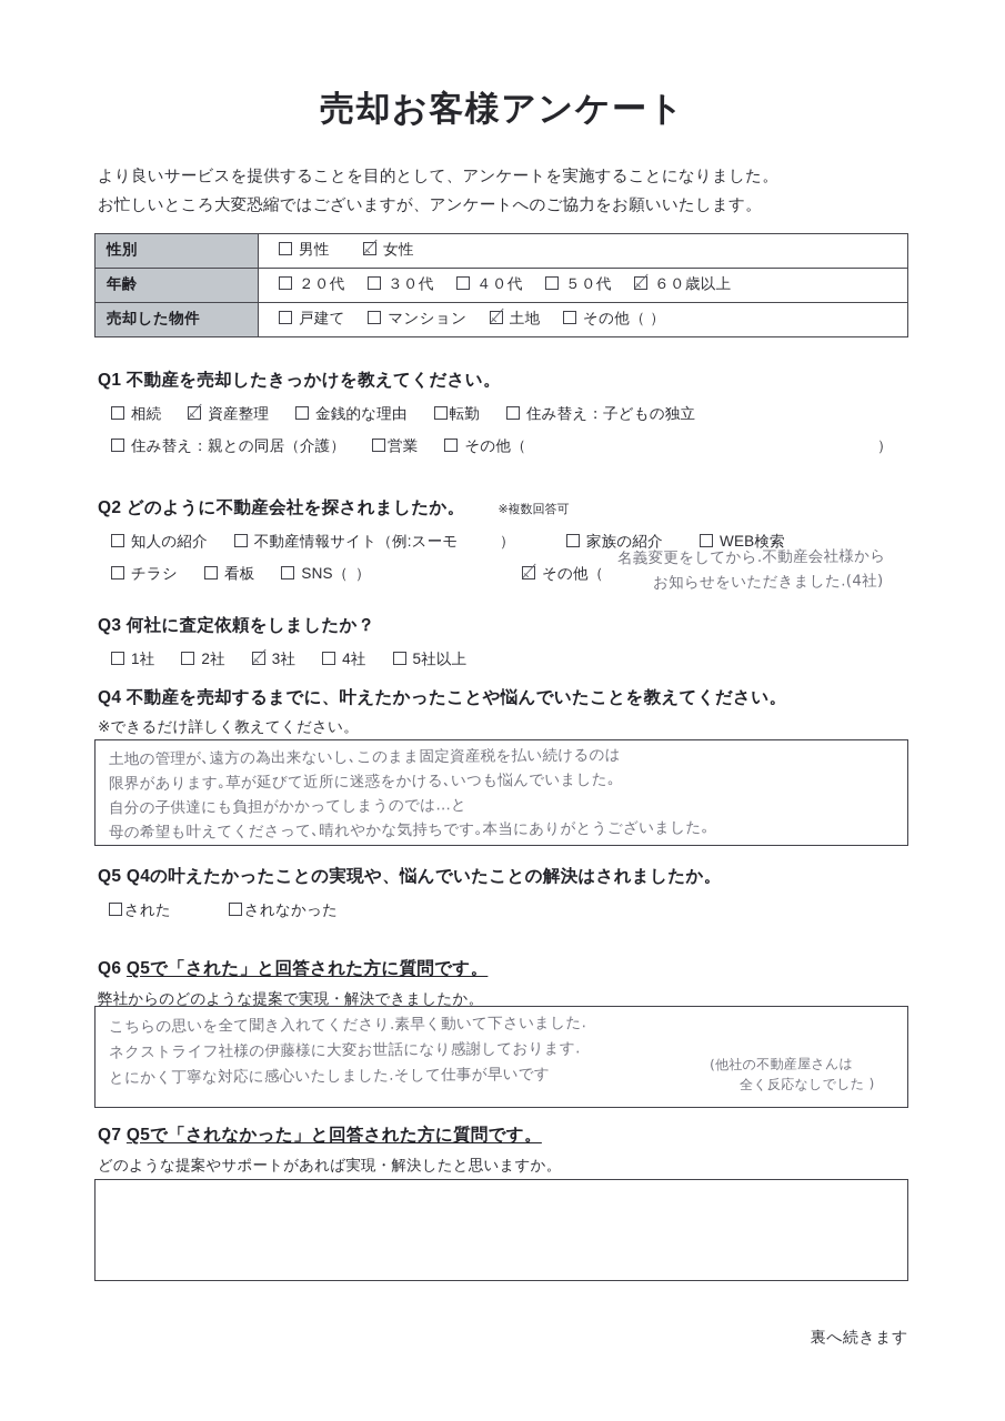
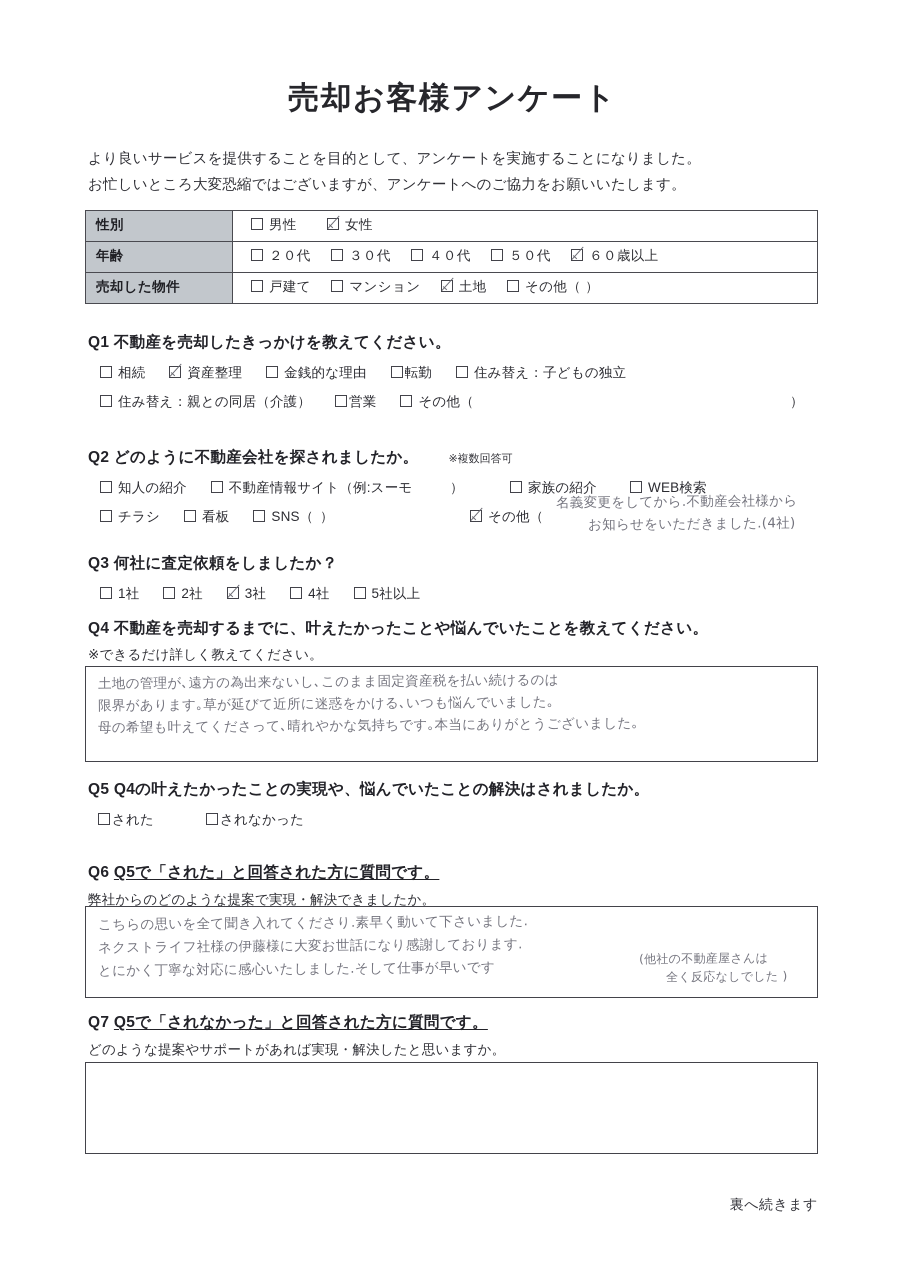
  売却お客様アンケート
  より良いサービスを提供することを目的として、アンケートを実施することになりました。
  お忙しいところ大変恐縮ではございますが、アンケートへのご協力をお願いいたします。
  性別	男性 女性
  年齢	２０代 ３０代 ４０代 ５０代 ６０歳以上
  売却した物件	戸建て マンション 土地 その他（ ）
  Q1 不動産を売却したきっかけを教えてください。
  相続 資産整理 金銭的な理由 転勤 住み替え：子どもの独立
  住み替え：親との同居（介護） 営業 その他（
  ）
  Q2 どのように不動産会社を探されましたか。 ※複数回答可
  知人の紹介 不動産情報サイト（例:スーモ
  ）
  家族の紹介
  WEB検索
  チラシ 看板 SNS（
  ）
  その他（
  名義変更をしてから.不動産会社様から
  お知らせをいただきました.(4社)
  Q3 何社に査定依頼をしましたか？
  1社 2社 3社 4社 5社以上
  Q4 不動産を売却するまでに、叶えたかったことや悩んでいたことを教えてください。
  ※できるだけ詳しく教えてください。
  土地の管理が､遠方の為出来ないし､このまま固定資産税を払い続けるのは
  限界があります｡草が延びて近所に迷惑をかける､いつも悩んでいました｡
- 自分の子供達にも負担がかかってしまうのでは…と
  母の希望も叶えてくださって､晴れやかな気持ちです｡本当にありがとうございました｡
  Q5 Q4の叶えたかったことの実現や、悩んでいたことの解決はされましたか。
  された されなかった
  Q6 Q5で「された」と回答された方に質問です。
  弊社からのどのような提案で実現・解決できましたか。
  こちらの思いを全て聞き入れてくださり.素早く動いて下さいました.
  ネクストライフ社様の伊藤様に大変お世話になり感謝しております.
  とにかく丁寧な対応に感心いたしました.そして仕事が早いです
  (他社の不動産屋さんは
  全く反応なしでした )
  Q7 Q5で「されなかった」と回答された方に質問です。
  どのような提案やサポートがあれば実現・解決したと思いますか。
  裏へ続きます
